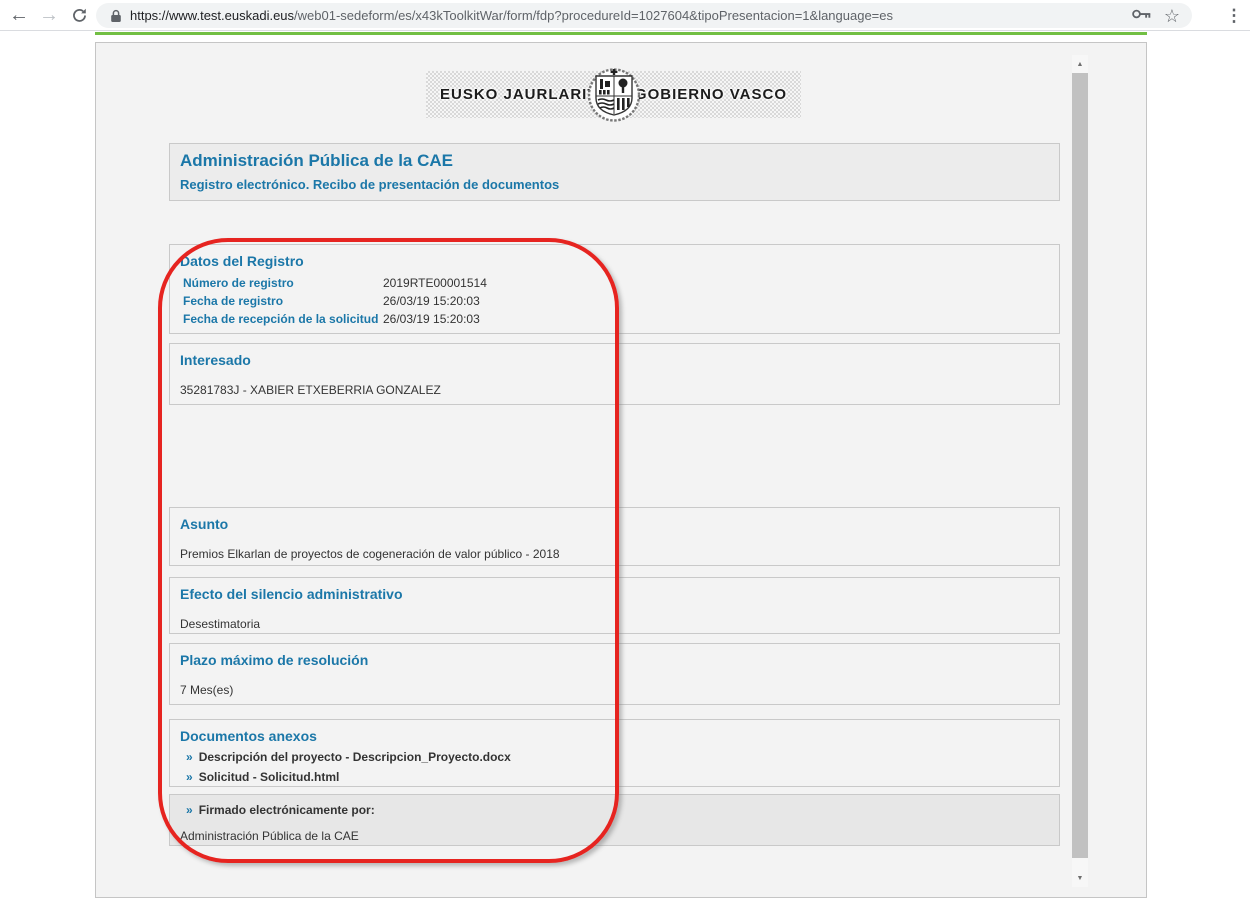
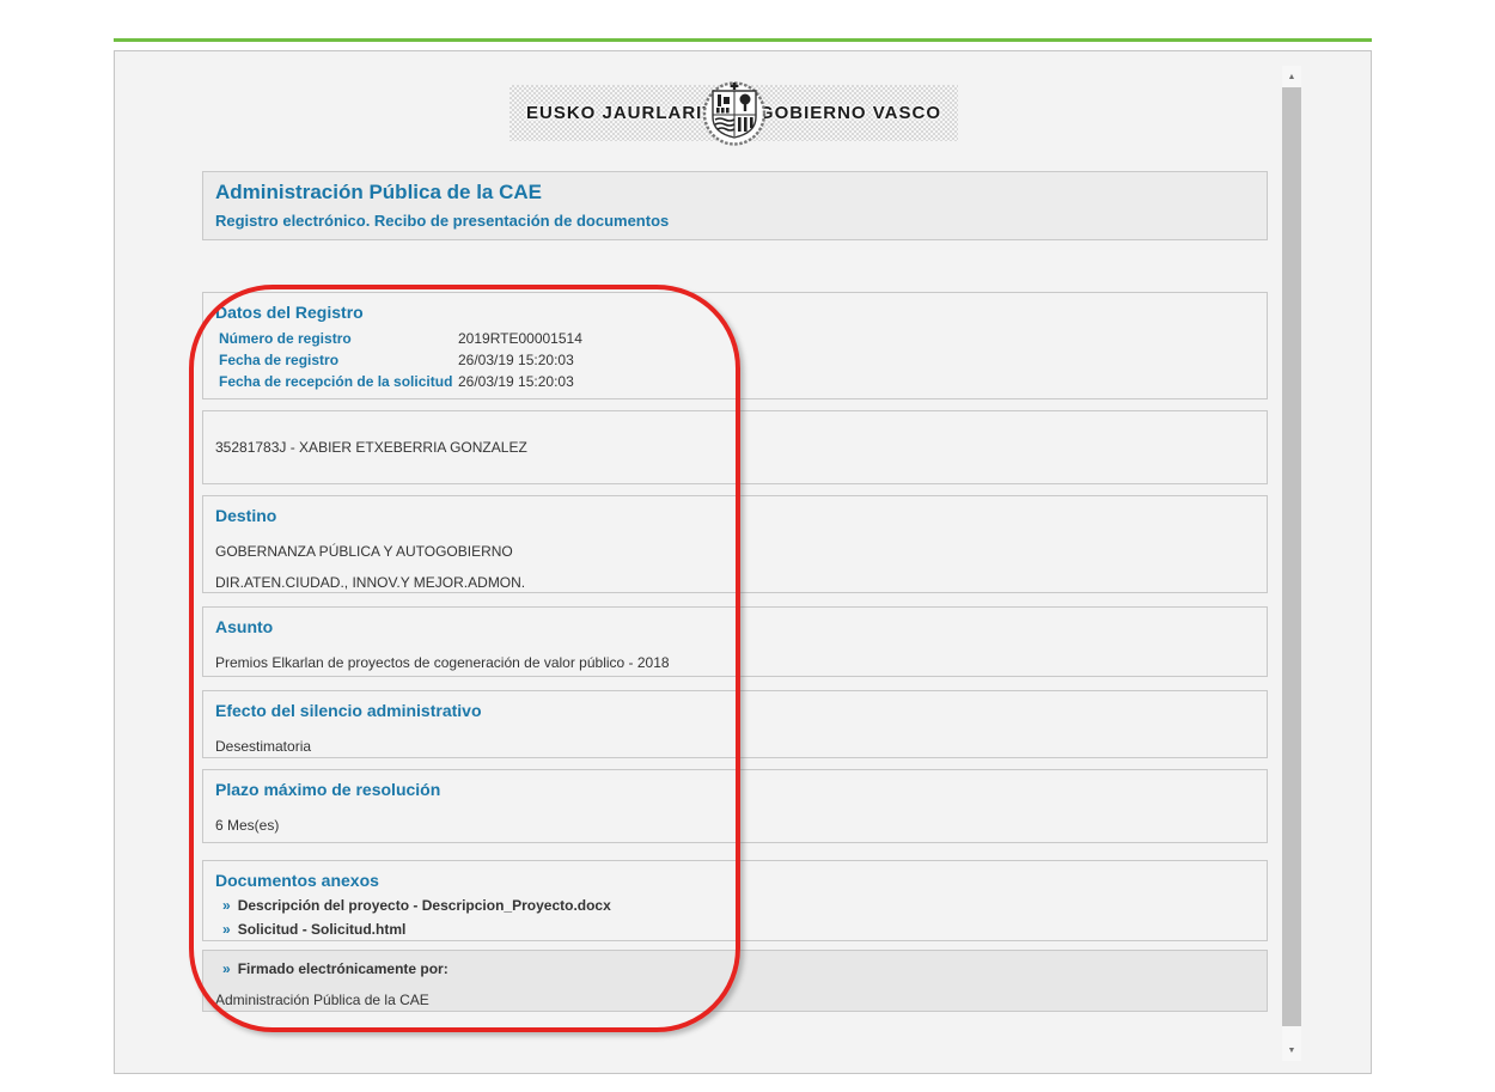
- ←
- →
- https://www.test.euskadi.eus/web01-sedeform/es/x43kToolkitWar/form/fdp?procedureId=1027604&tipoPresentacion=1&language=es
- ☆
- ⋮
  EUSKO JAURLARI
  GOBIERNO VASCO
  Administración Pública de la CAE
  Registro electrónico. Recibo de presentación de documentos
  Datos del Registro
  Número de registro
  2019RTE00001514
  Fecha de registro
  26/03/19 15:20:03
  Fecha de recepción de la solicitud
  26/03/19 15:20:03
- Interesado
  35281783J - XABIER ETXEBERRIA GONZALEZ
+ Destino
+ GOBERNANZA PÚBLICA Y AUTOGOBIERNO
+ DIR.ATEN.CIUDAD., INNOV.Y MEJOR.ADMON.
  Asunto
  Premios Elkarlan de proyectos de cogeneración de valor público - 2018
  Efecto del silencio administrativo
  Desestimatoria
  Plazo máximo de resolución
- 7 Mes(es)
+ 6 Mes(es)
  Documentos anexos
  » Descripción del proyecto - Descripcion_Proyecto.docx
  » Solicitud - Solicitud.html
  » Firmado electrónicamente por:
  Administración Pública de la CAE
